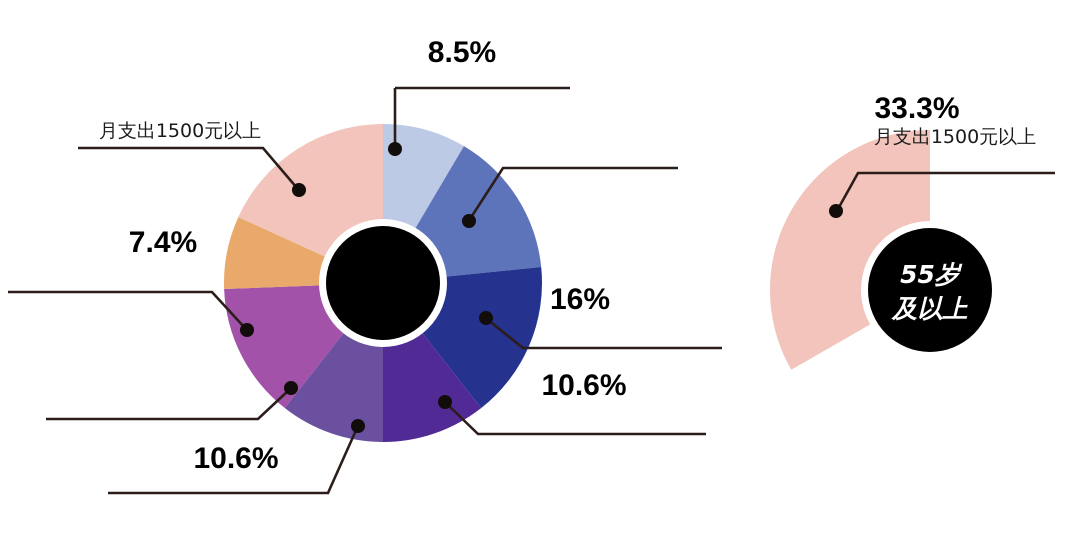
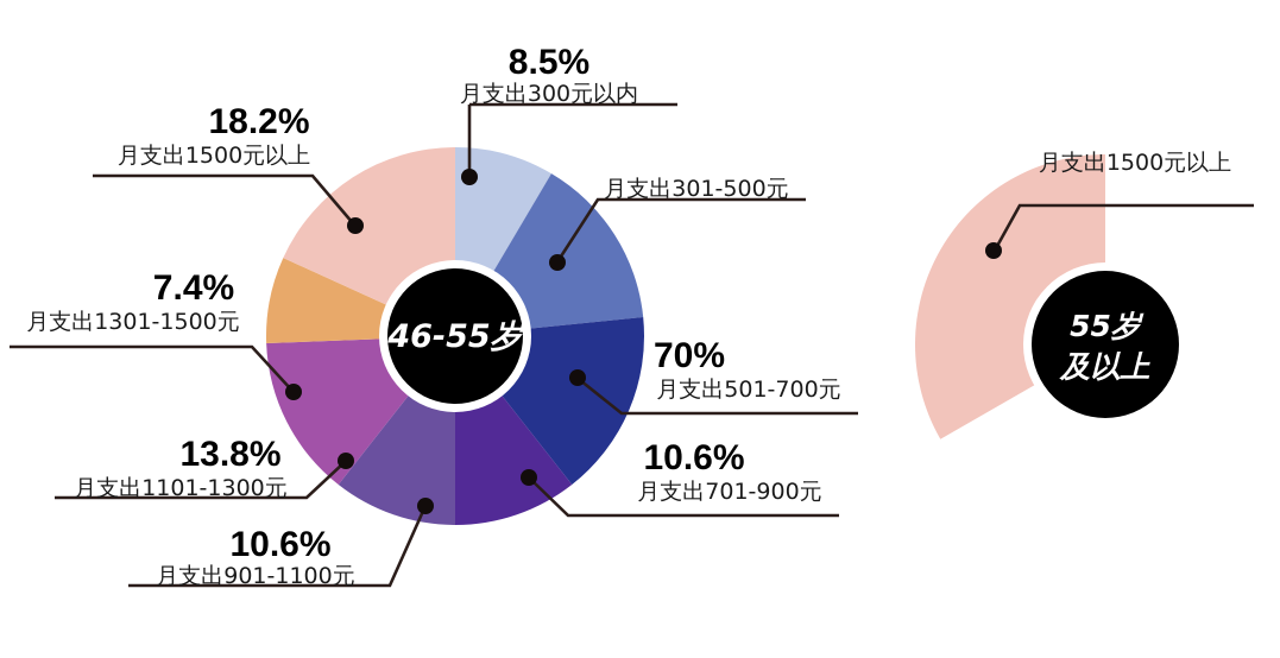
+ 46-55岁
  55岁
  及以上
  8.5%
+ 月支出300元以内
+ 月支出301-500元
- 16%
+ 70%
+ 月支出501-700元
  10.6%
+ 月支出701-900元
  10.6%
+ 月支出901-1100元
+ 13.8%
+ 月支出1101-1300元
  7.4%
+ 月支出1301-1500元
+ 18.2%
  月支出1500元以上
- 33.3%
  月支出1500元以上
